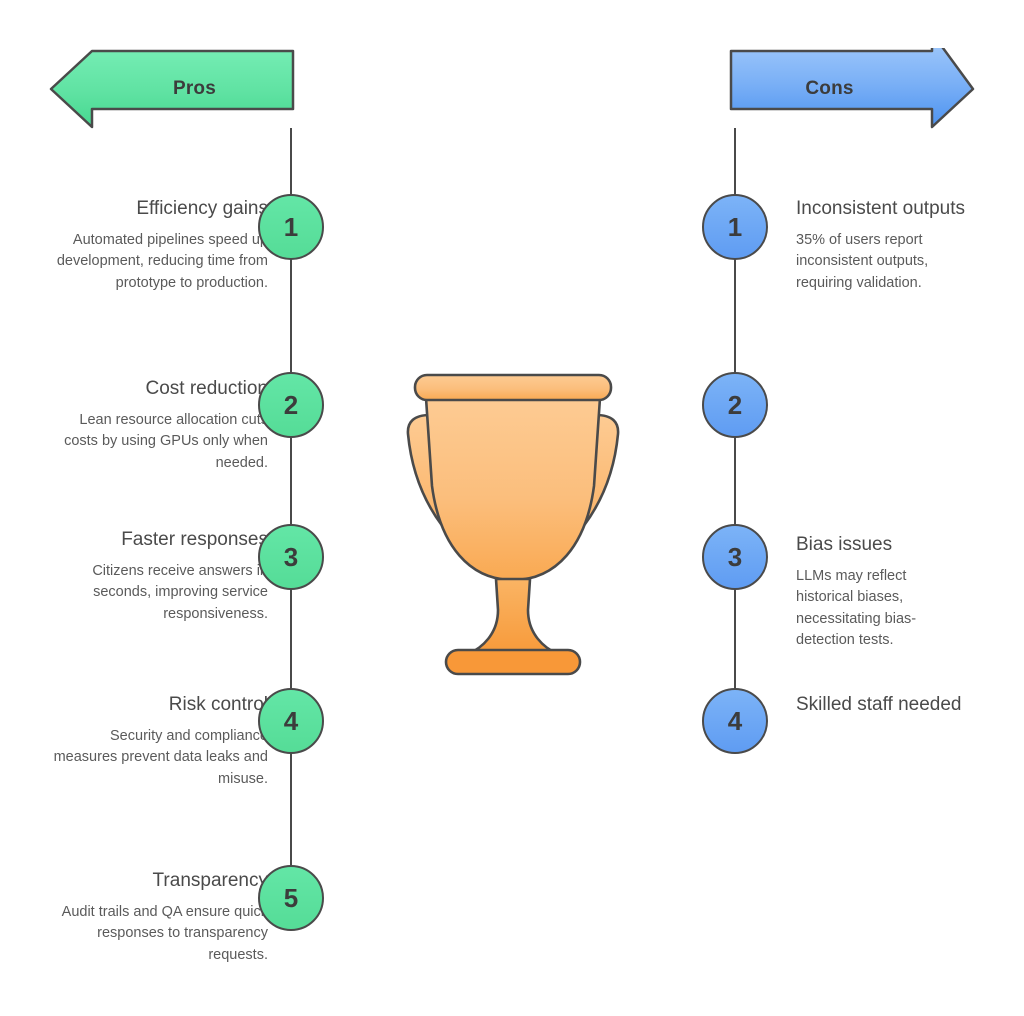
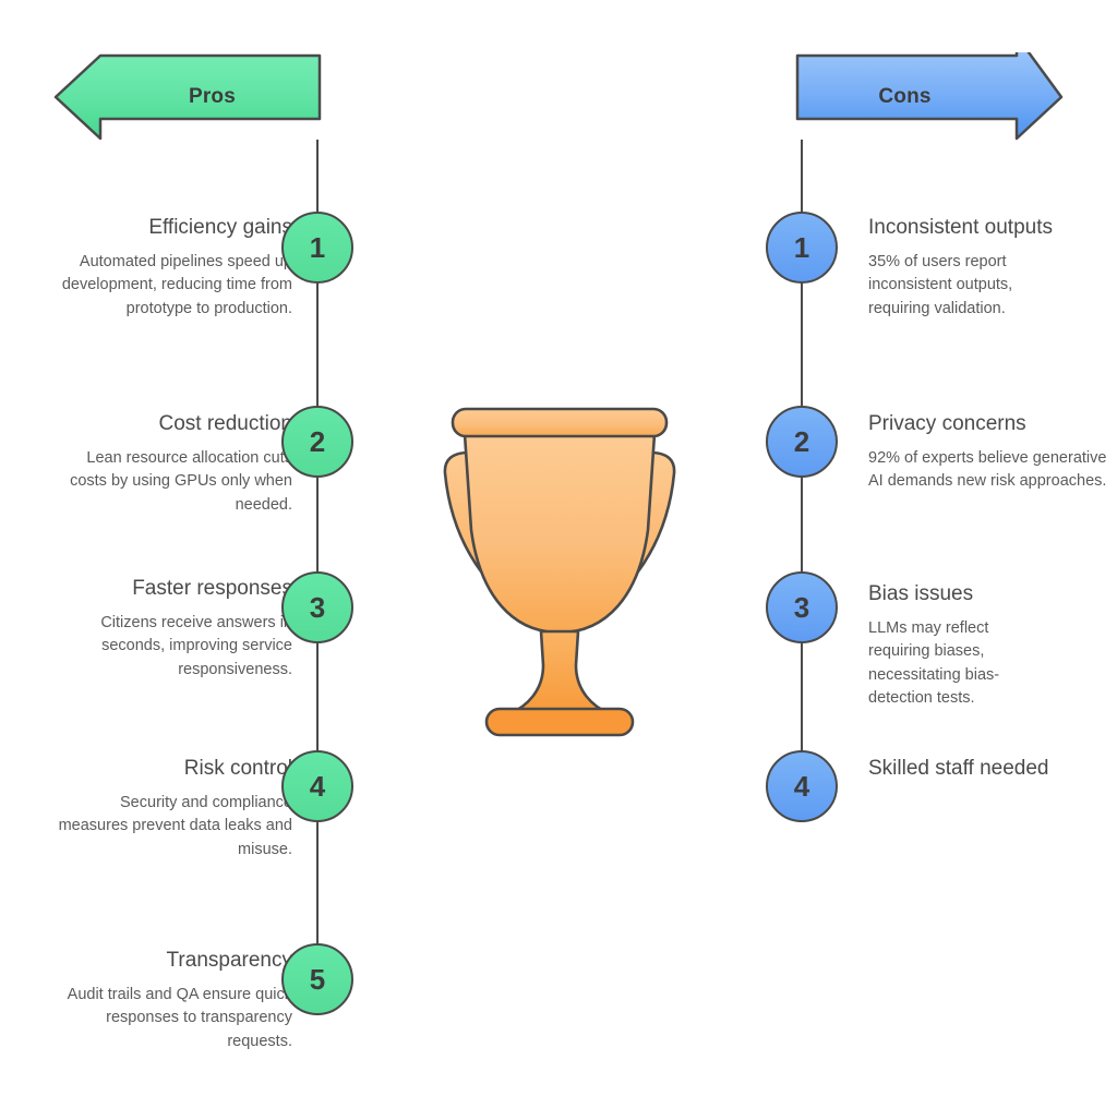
  Pros
  Cons
  1
  2
  3
  4
  5
  1
  2
  3
  4
  Efficiency gain
  Automated pipelines speed u development, reducing time from prototype to production.
  Cost reductio
  Lean resource allocation cut costs by using GPUs only when needed.
  Faster response
  Citizens receive answers i seconds, improving service responsiveness.
  Risk contro
  Security and complianc measures prevent data leaks and misuse.
  Transparenc
  Audit trails and QA ensure quic responses to transparency requests.
  Inconsistent outputs
  35% of users report inconsistent outputs, requiring validation.
+ Privacy concerns
+ 92% of experts believe generative AI demands new risk approaches.
  Bias issues
- LLMs may reflect historical biases, necessitating bias-detection tests.
+ LLMs may reflect requiring biases, necessitating bias-detection tests.
  Skilled staff needed
